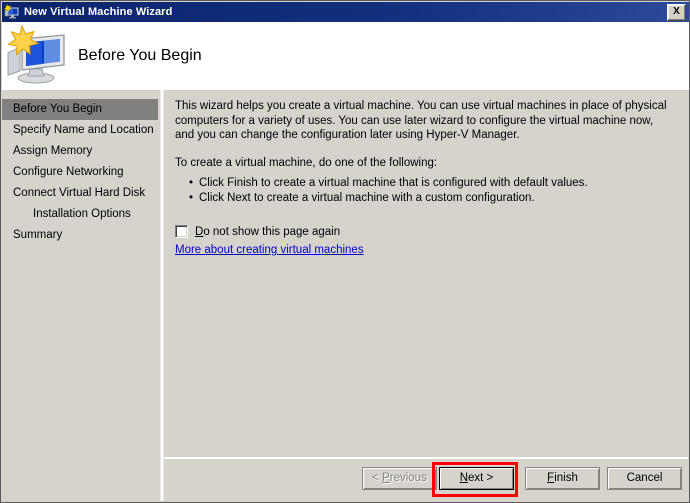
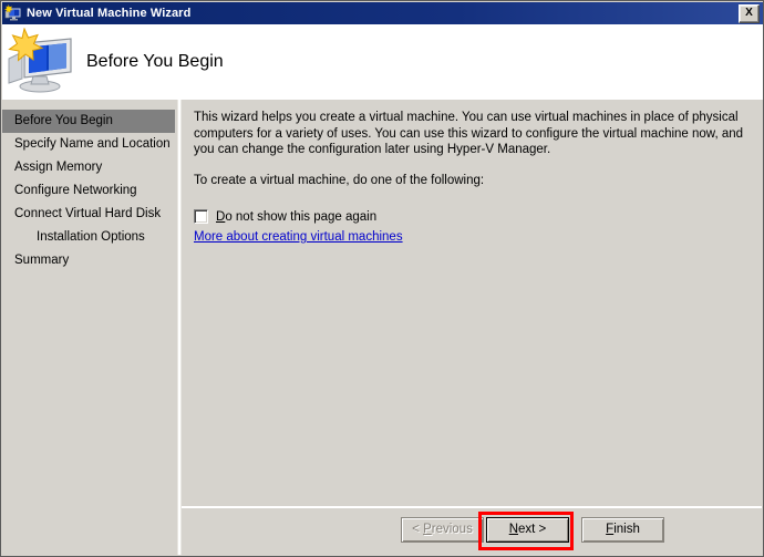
  New Virtual Machine Wizard
  X
  Before You Begin
  Before You Begin
  Specify Name and Location
  Assign Memory
  Configure Networking
  Connect Virtual Hard Disk
  Installation Options
  Summary
- This wizard helps you create a virtual machine. You can use virtual machines in place of physical computers for a variety of uses. You can use later wizard to configure the virtual machine now, and you can change the configuration later using Hyper-V Manager.
+ This wizard helps you create a virtual machine. You can use virtual machines in place of physical computers for a variety of uses. You can use this wizard to configure the virtual machine now, and you can change the configuration later using Hyper-V Manager.
  To create a virtual machine, do one of the following:
- Click Finish to create a virtual machine that is configured with default values.
- Click Next to create a virtual machine with a custom configuration.
  Do not show this page again
  More about creating virtual machines
  < Previous
  Next >
  Finish
- Cancel
